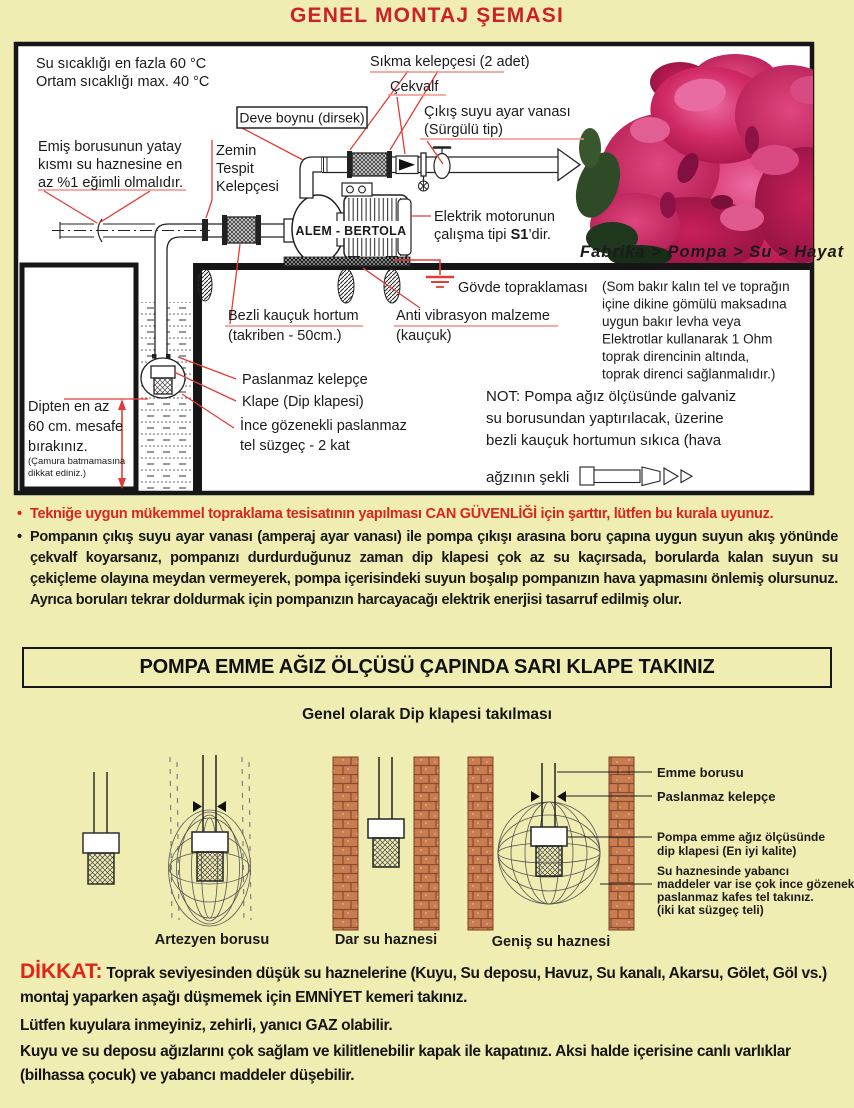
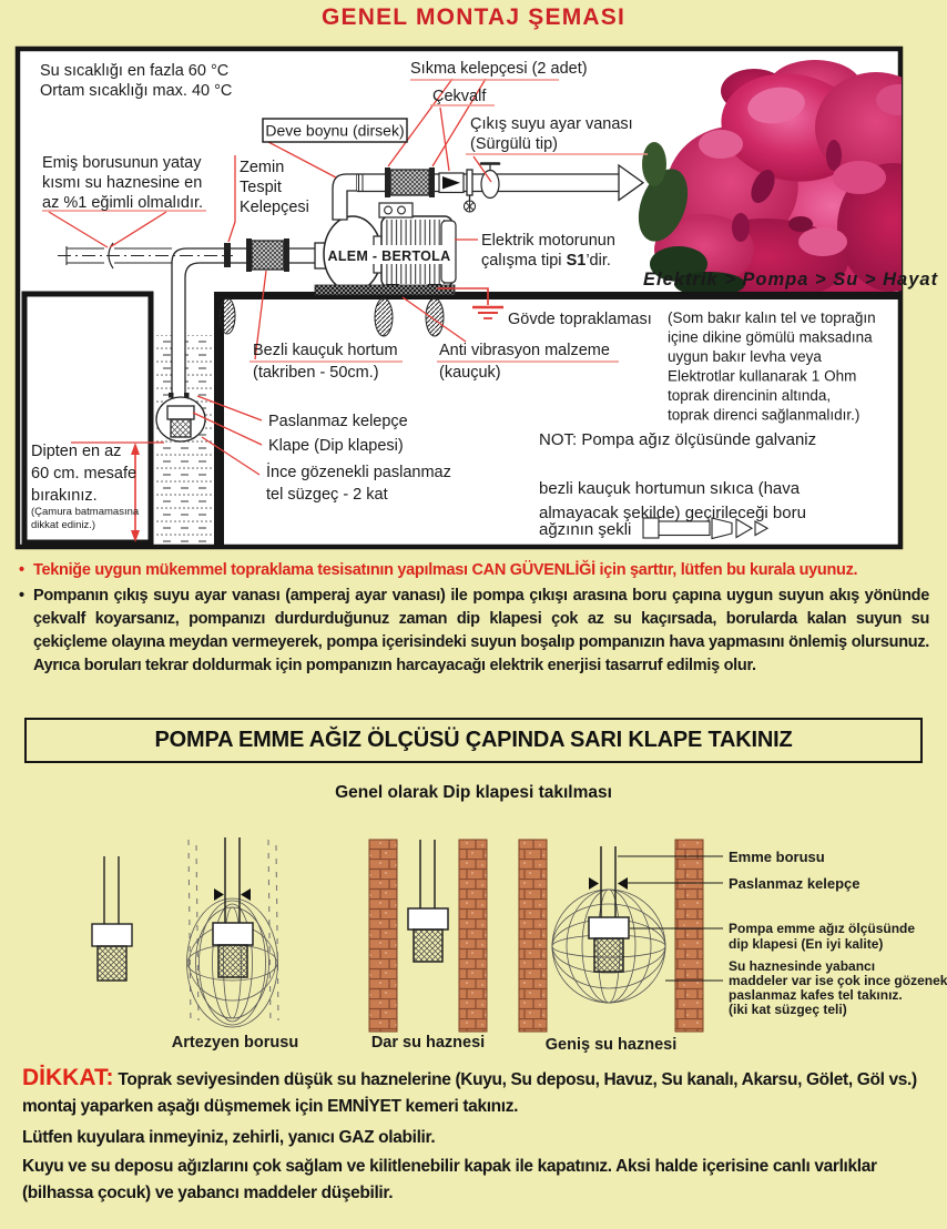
- Fabrika > Pompa > Su > Hayat
+ Elektrik > Pompa > Su > Hayat
  ALEM - BERTOLA
  Su sıcaklığı en fazla 60 °C
  Ortam sıcaklığı max. 40 °C
  Sıkma kelepçesi (2 adet)
  Çekvalf
  Çıkış suyu ayar vanası
  (Sürgülü tip)
  Zemin
  Tespit
  Kelepçesi
  Emiş borusunun yatay
  kısmı su haznesine en
  az %1 eğimli olmalıdır.
  Elektrik motorunun
  çalışma tipi S1’dir.
  Gövde topraklaması
  (Som bakır kalın tel ve toprağın
  içine dikine gömülü maksadına
  uygun bakır levha veya
  Elektrotlar kullanarak 1 Ohm
  toprak direncinin altında,
  toprak direnci sağlanmalıdır.)
  Bezli kauçuk hortum
  (takriben - 50cm.)
  Anti vibrasyon malzeme
  (kauçuk)
  Paslanmaz kelepçe
  Klape (Dip klapesi)
  İnce gözenekli paslanmaz
  tel süzgeç - 2 kat
  Dipten en az
  60 cm. mesafe
  bırakınız.
  (Çamura batmamasına
  dikkat ediniz.)
  NOT: Pompa ağız ölçüsünde galvaniz
- su borusundan yaptırılacak, üzerine
  bezli kauçuk hortumun sıkıca (hava
+ almayacak şekilde) geçirileceği boru
  ağzının şekli
  Deve boynu (dirsek)
  Artezyen borusu
  Dar su haznesi
  Geniş su haznesi
  Emme borusu
  Paslanmaz kelepçe
  Pompa emme ağız ölçüsünde
  dip klapesi (En iyi kalite)
  Su haznesinde yabancı
  maddeler var ise çok ince gözenek
  paslanmaz kafes tel takınız.
  (iki kat süzgeç teli)
  GENEL MONTAJ ŞEMASI
  •
  Tekniğe uygun mükemmel topraklama tesisatının yapılması CAN GÜVENLİĞİ için şarttır, lütfen bu kurala uyunuz.
  •
  Pompanın çıkış suyu ayar vanası (amperaj ayar vanası) ile pompa çıkışı arasına boru çapına uygun suyun akış yönünde çekvalf koyarsanız, pompanızı durdurduğunuz zaman dip klapesi çok az su kaçırsada, borularda kalan suyun su çekiçleme olayına meydan vermeyerek, pompa içerisindeki suyun boşalıp pompanızın hava yapmasını önlemiş olursunuz. Ayrıca boruları tekrar doldurmak için pompanızın harcayacağı elektrik enerjisi tasarruf edilmiş olur.
  POMPA EMME AĞIZ ÖLÇÜSÜ ÇAPINDA SARI KLAPE TAKINIZ
  Genel olarak Dip klapesi takılması
  DİKKAT: Toprak seviyesinden düşük su haznelerine (Kuyu, Su deposu, Havuz, Su kanalı, Akarsu, Gölet, Göl vs.) montaj yaparken aşağı düşmemek için EMNİYET kemeri takınız.
  Lütfen kuyulara inmeyiniz, zehirli, yanıcı GAZ olabilir.
  Kuyu ve su deposu ağızlarını çok sağlam ve kilitlenebilir kapak ile kapatınız. Aksi halde içerisine canlı varlıklar (bilhassa çocuk) ve yabancı maddeler düşebilir.
